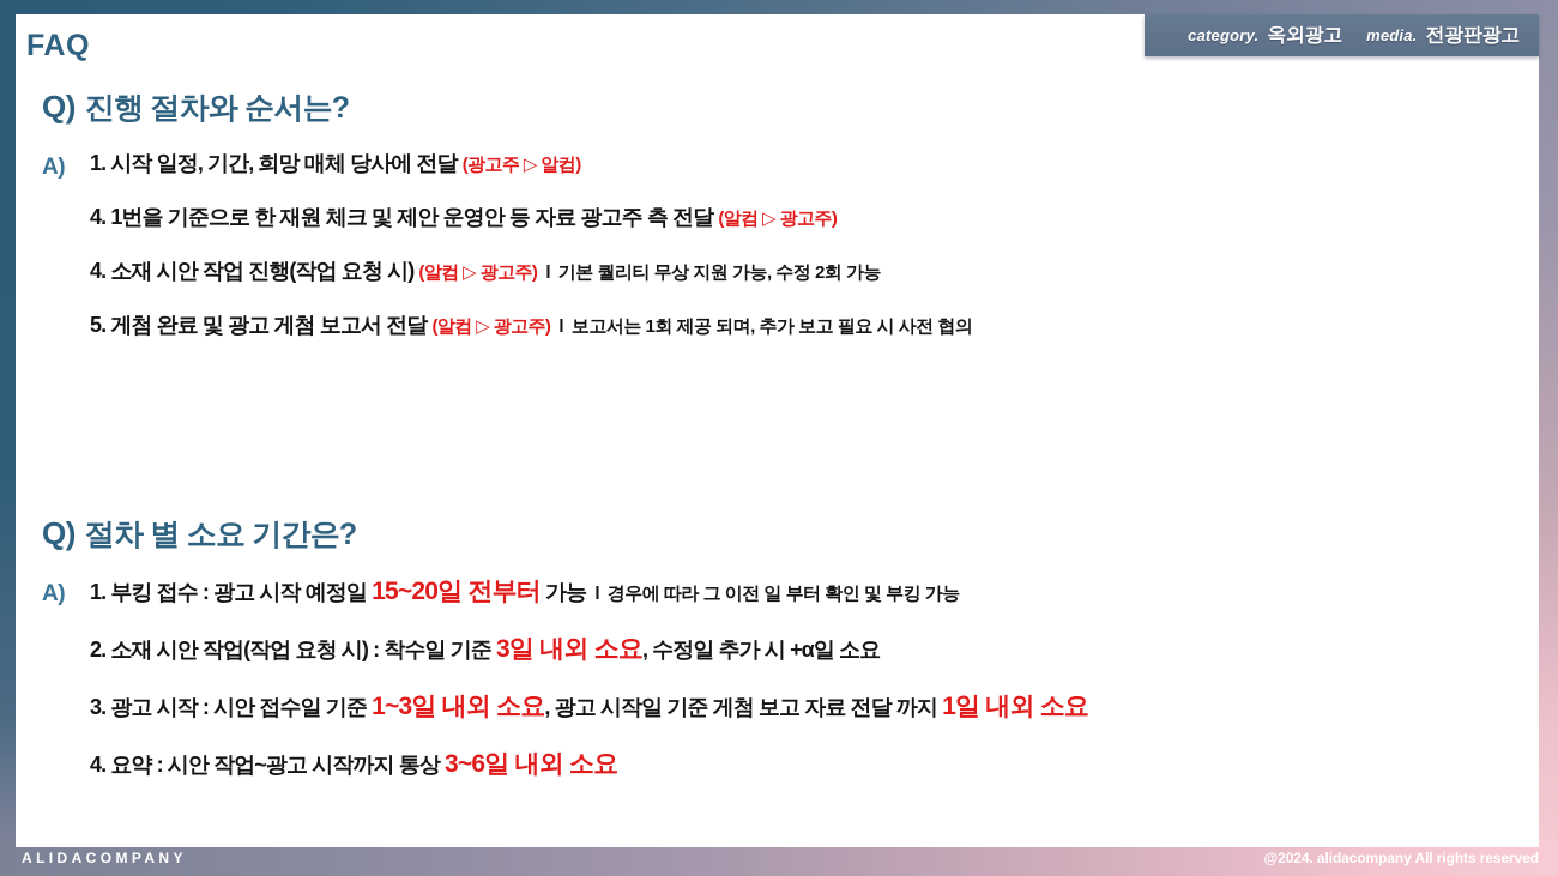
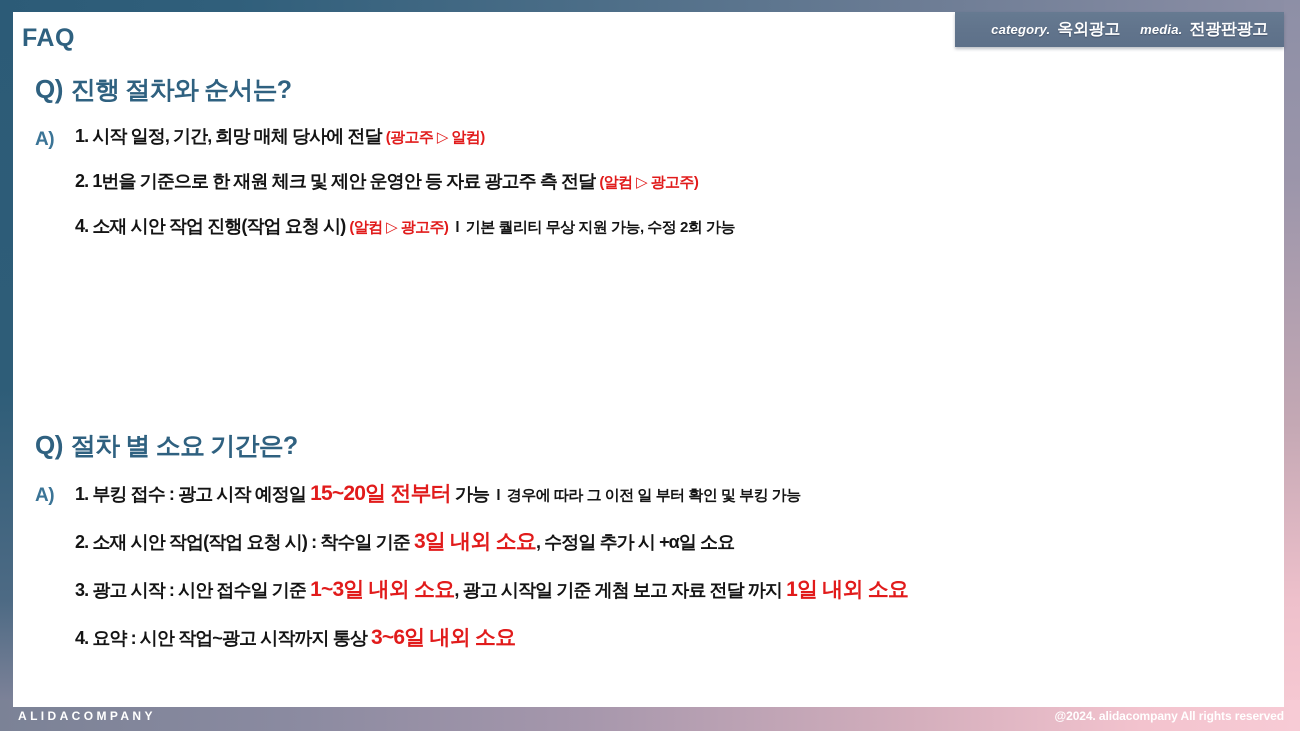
  FAQ
  category.
  옥외광고
  media.
  전광판광고
  Q)
  진행 절차와 순서는?
  A)
  1. 시작 일정, 기간, 희망 매체 당사에 전달 (광고주 ▷ 알컴)
- 4. 1번을 기준으로 한 재원 체크 및 제안 운영안 등 자료 광고주 측 전달 (알컴 ▷ 광고주)
+ 2. 1번을 기준으로 한 재원 체크 및 제안 운영안 등 자료 광고주 측 전달 (알컴 ▷ 광고주)
  4. 소재 시안 작업 진행(작업 요청 시) (알컴 ▷ 광고주) l 기본 퀄리티 무상 지원 가능, 수정 2회 가능
- 5. 게첨 완료 및 광고 게첨 보고서 전달 (알컴 ▷ 광고주) l 보고서는 1회 제공 되며, 추가 보고 필요 시 사전 협의
  Q)
  절차 별 소요 기간은?
  A)
  1. 부킹 접수 : 광고 시작 예정일 15~20일 전부터 가능 l 경우에 따라 그 이전 일 부터 확인 및 부킹 가능
  2. 소재 시안 작업(작업 요청 시) : 착수일 기준 3일 내외 소요, 수정일 추가 시 +α일 소요
  3. 광고 시작 : 시안 접수일 기준 1~3일 내외 소요, 광고 시작일 기준 게첨 보고 자료 전달 까지 1일 내외 소요
  4. 요약 : 시안 작업~광고 시작까지 통상 3~6일 내외 소요
  ALIDACOMPANY
  @2024. alidacompany All rights reserved
